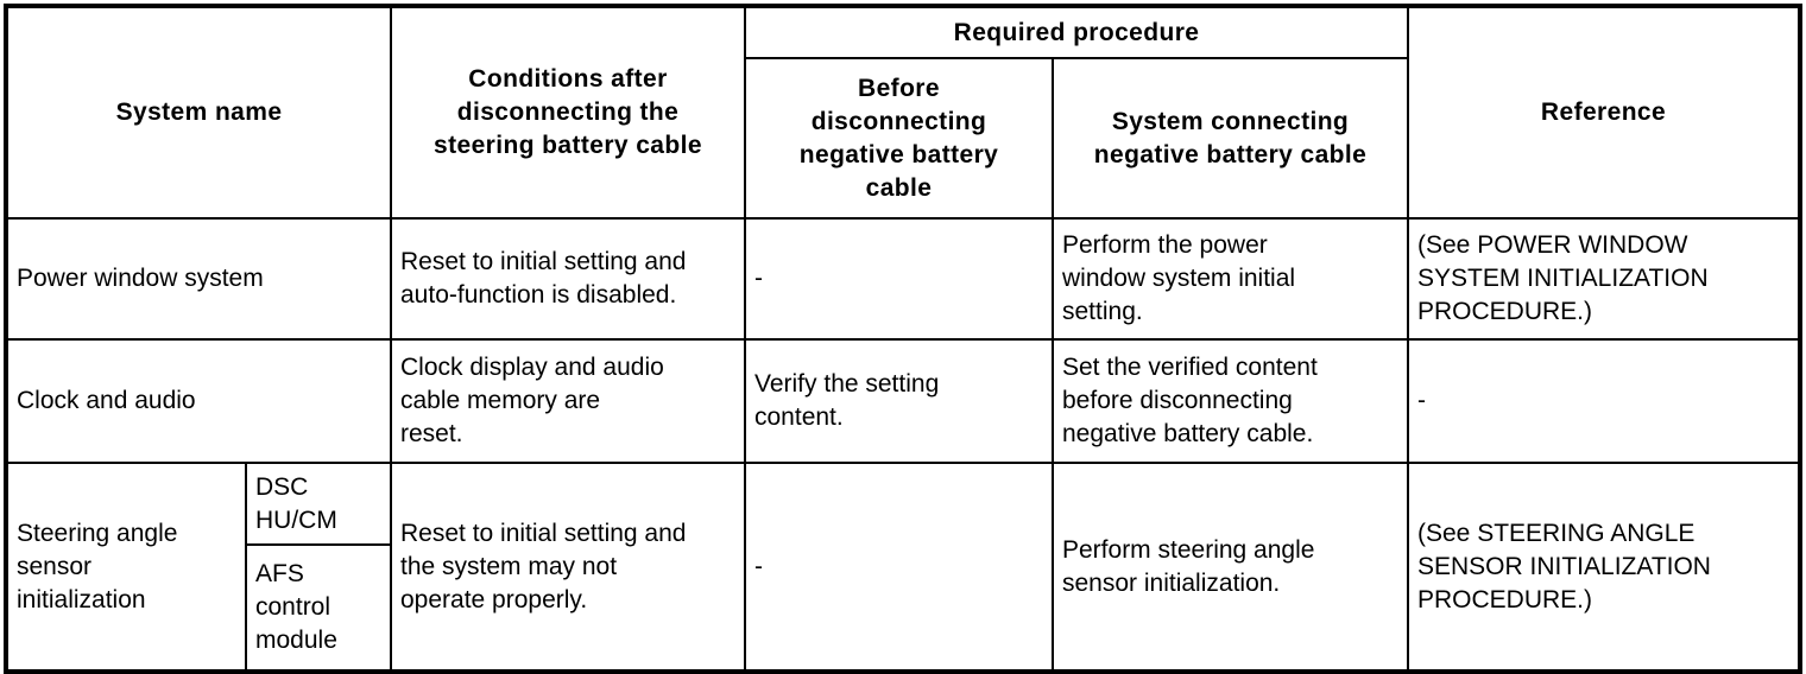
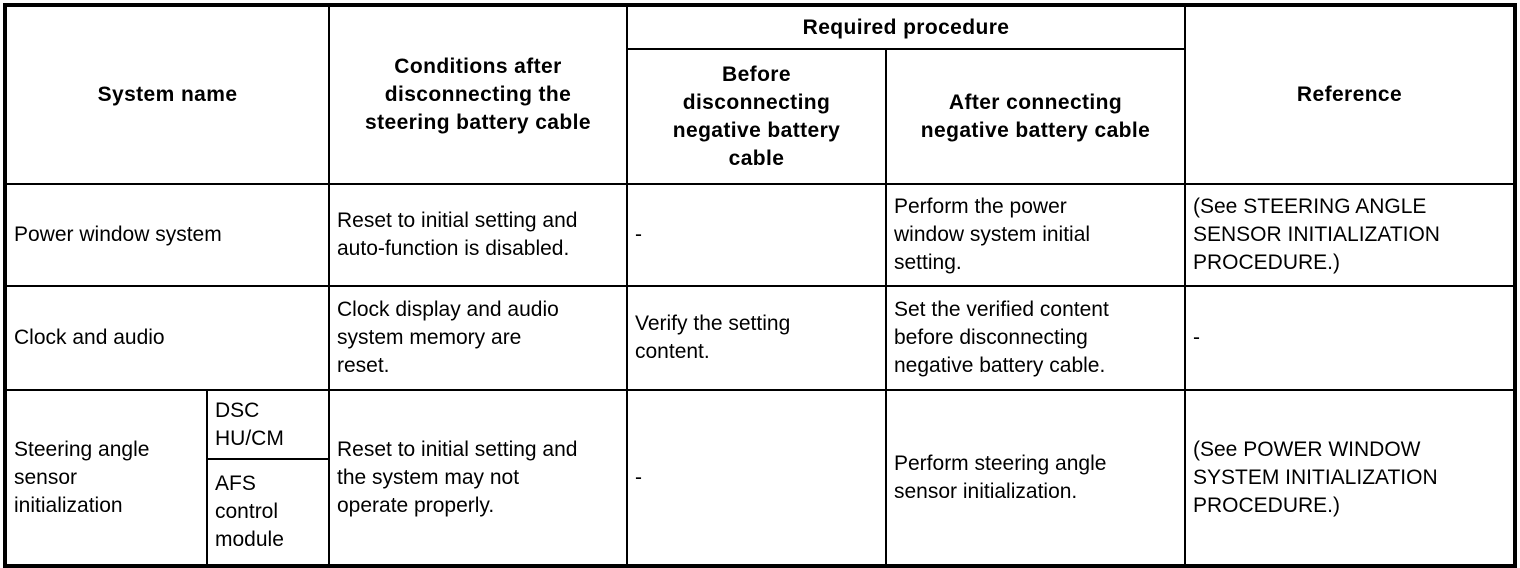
  System name	Conditions after disconnecting the steering battery cable	Required procedure	Reference
- Before disconnecting negative battery cable	System connecting negative battery cable
+ Before disconnecting negative battery cable	After connecting negative battery cable
- Power window system	Reset to initial setting and auto-function is disabled.	-	Perform the power window system initial setting.	(See POWER WINDOW SYSTEM INITIALIZATION PROCEDURE.)
+ Power window system	Reset to initial setting and auto-function is disabled.	-	Perform the power window system initial setting.	(See STEERING ANGLE SENSOR INITIALIZATION PROCEDURE.)
- Clock and audio	Clock display and audio cable memory are reset.	Verify the setting content.	Set the verified content before disconnecting negative battery cable.	-
+ Clock and audio	Clock display and audio system memory are reset.	Verify the setting content.	Set the verified content before disconnecting negative battery cable.	-
- Steering angle sensor initialization	DSC HU/CM	Reset to initial setting and the system may not operate properly.	-	Perform steering angle sensor initialization.	(See STEERING ANGLE SENSOR INITIALIZATION PROCEDURE.)
+ Steering angle sensor initialization	DSC HU/CM	Reset to initial setting and the system may not operate properly.	-	Perform steering angle sensor initialization.	(See POWER WINDOW SYSTEM INITIALIZATION PROCEDURE.)
  AFS control module
